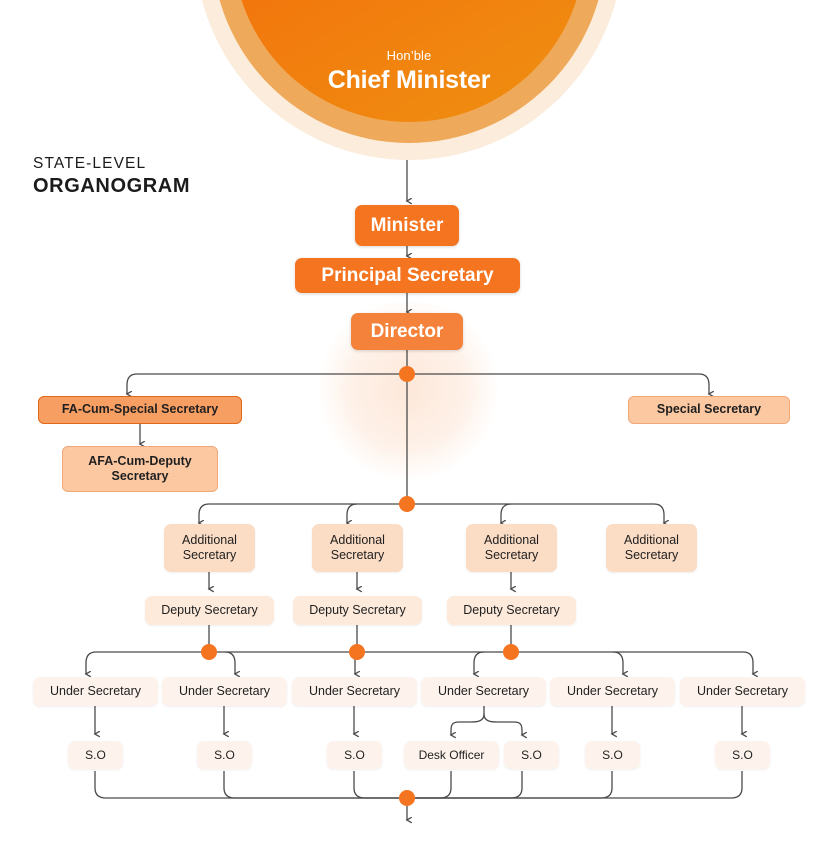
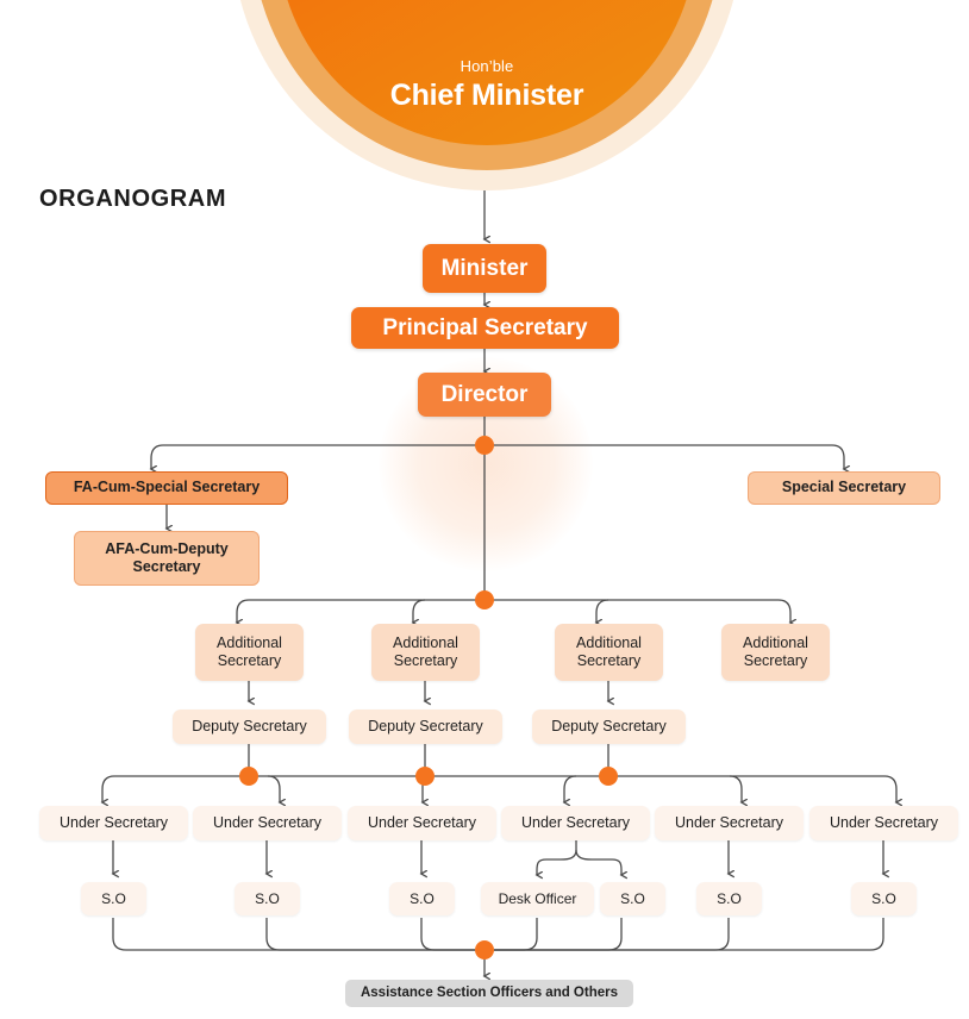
  Hon’ble
  Chief Minister
- STATE-LEVEL
  ORGANOGRAM
  Minister
  Principal Secretary
  Director
  FA-Cum-Special Secretary
  AFA-Cum-Deputy
  Secretary
  Special Secretary
  Additional
  Secretary
  Additional
  Secretary
  Additional
  Secretary
  Additional
  Secretary
  Deputy Secretary
  Deputy Secretary
  Deputy Secretary
  Under Secretary
  Under Secretary
  Under Secretary
  Under Secretary
  Under Secretary
  Under Secretary
  S.O
  S.O
  S.O
  Desk Officer
  S.O
  S.O
  S.O
+ Assistance Section Officers and Others
